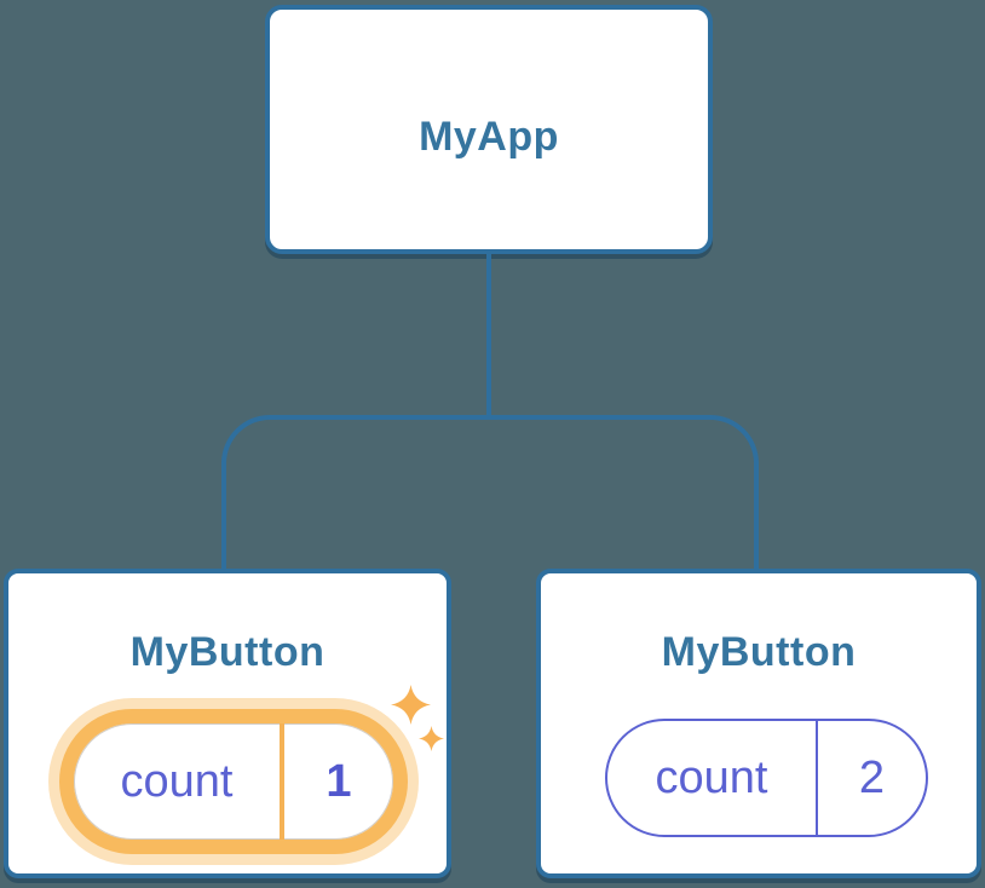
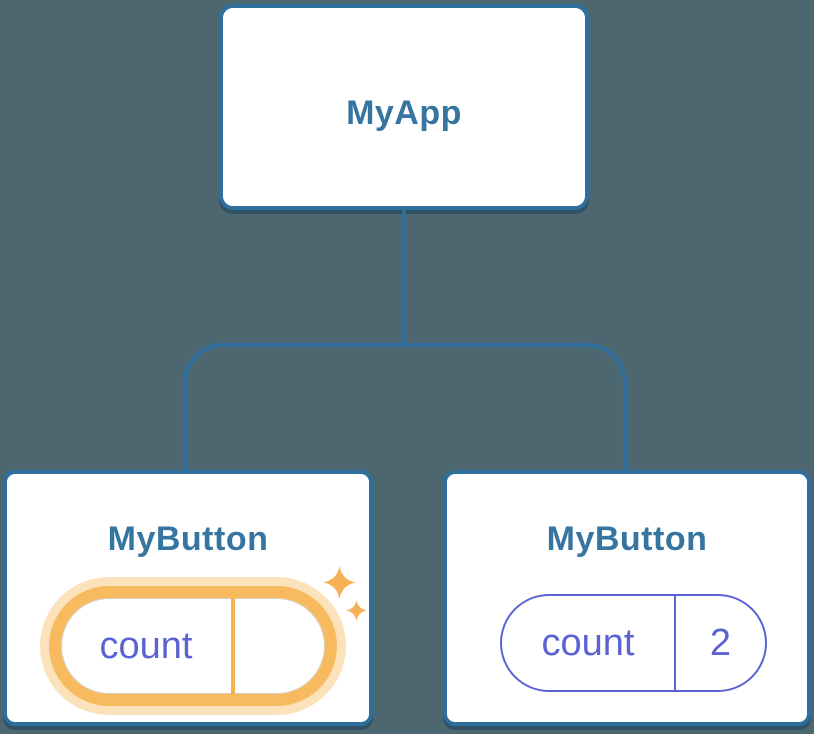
  MyApp
  MyButton
  count
- 1
  MyButton
  count
  2
